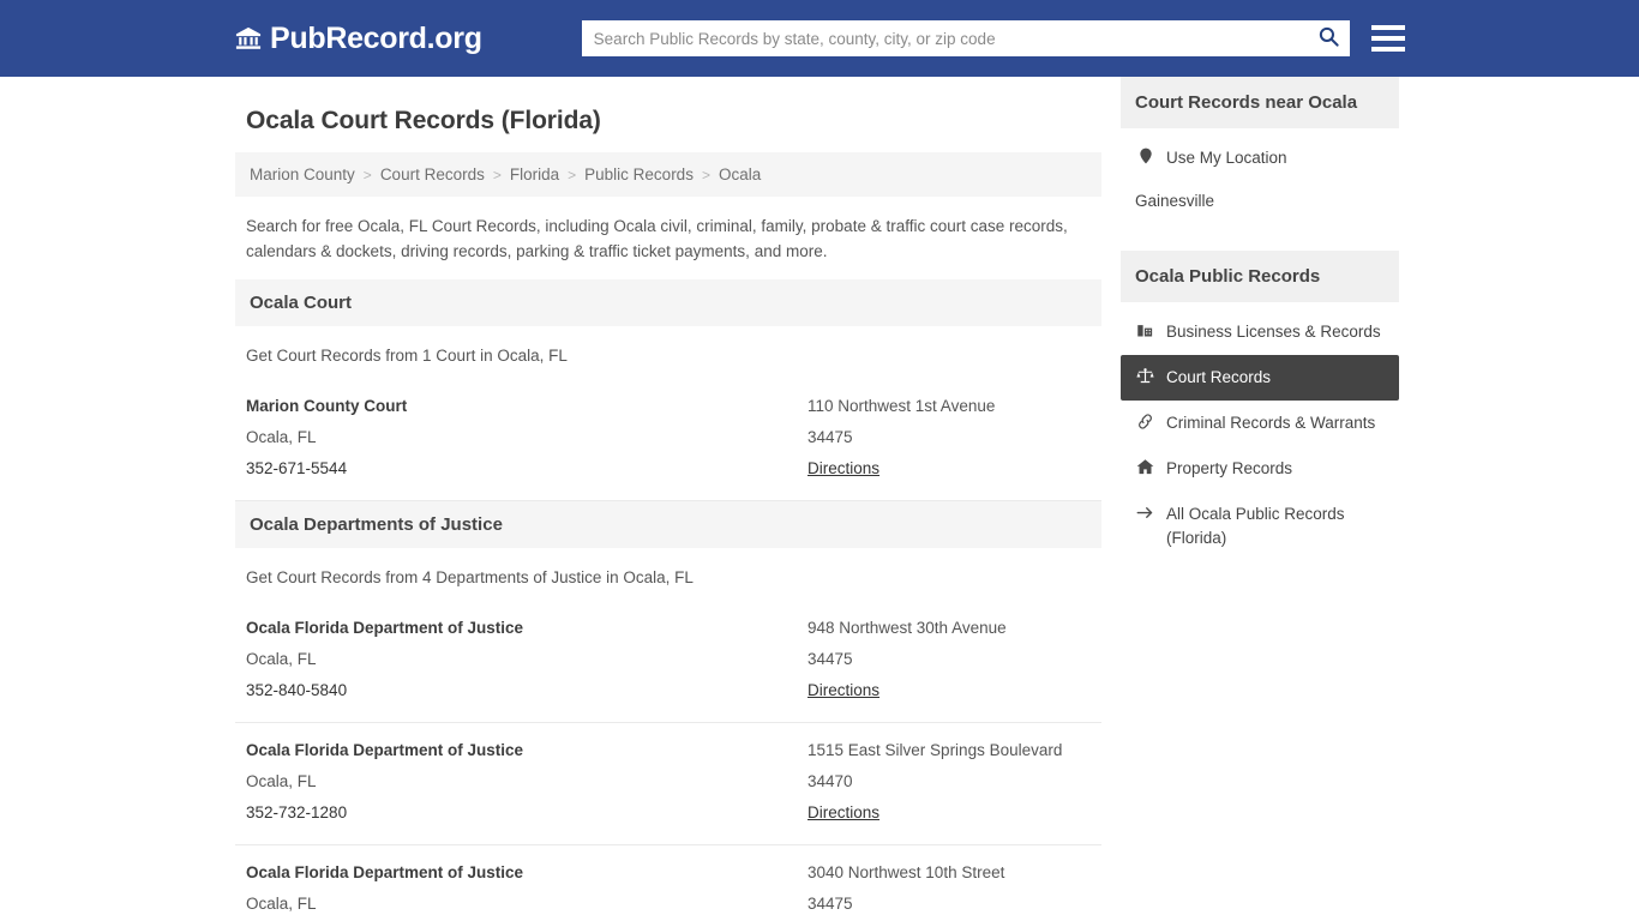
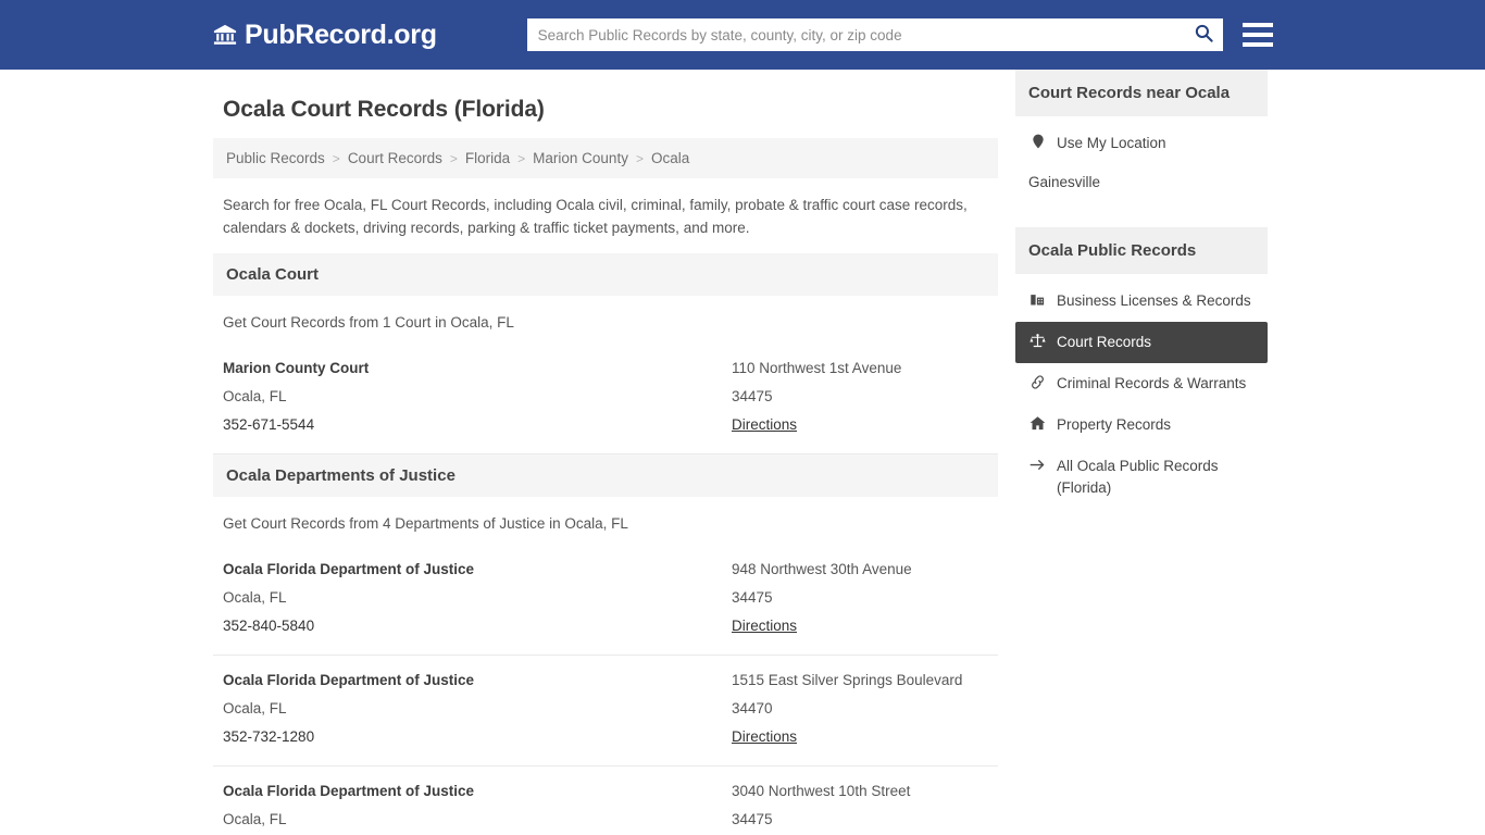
  PubRecord.org
  Search Public Records by state, county, city, or zip code
  Ocala Court Records (Florida)
- Marion County
+ Public Records
  >
  Court Records
  >
  Florida
  >
- Public Records
+ Marion County
  >
  Ocala
  Search for free Ocala, FL Court Records, including Ocala civil, criminal, family, probate & traffic court case records, calendars & dockets, driving records, parking & traffic ticket payments, and more.
  Ocala Court
  Get Court Records from 1 Court in Ocala, FL
  Marion County Court
  Ocala, FL
  352-671-5544
  110 Northwest 1st Avenue
  34475
  Directions
  Ocala Departments of Justice
  Get Court Records from 4 Departments of Justice in Ocala, FL
  Ocala Florida Department of Justice
  Ocala, FL
  352-840-5840
  948 Northwest 30th Avenue
  34475
  Directions
  Ocala Florida Department of Justice
  Ocala, FL
  352-732-1280
  1515 East Silver Springs Boulevard
  34470
  Directions
  Ocala Florida Department of Justice
  Ocala, FL
  3040 Northwest 10th Street
  34475
  Court Records near Ocala
  Use My Location
  Gainesville
  Ocala Public Records
  Business Licenses & Records
  Court Records
  Criminal Records & Warrants
  Property Records
  All Ocala Public Records (Florida)
